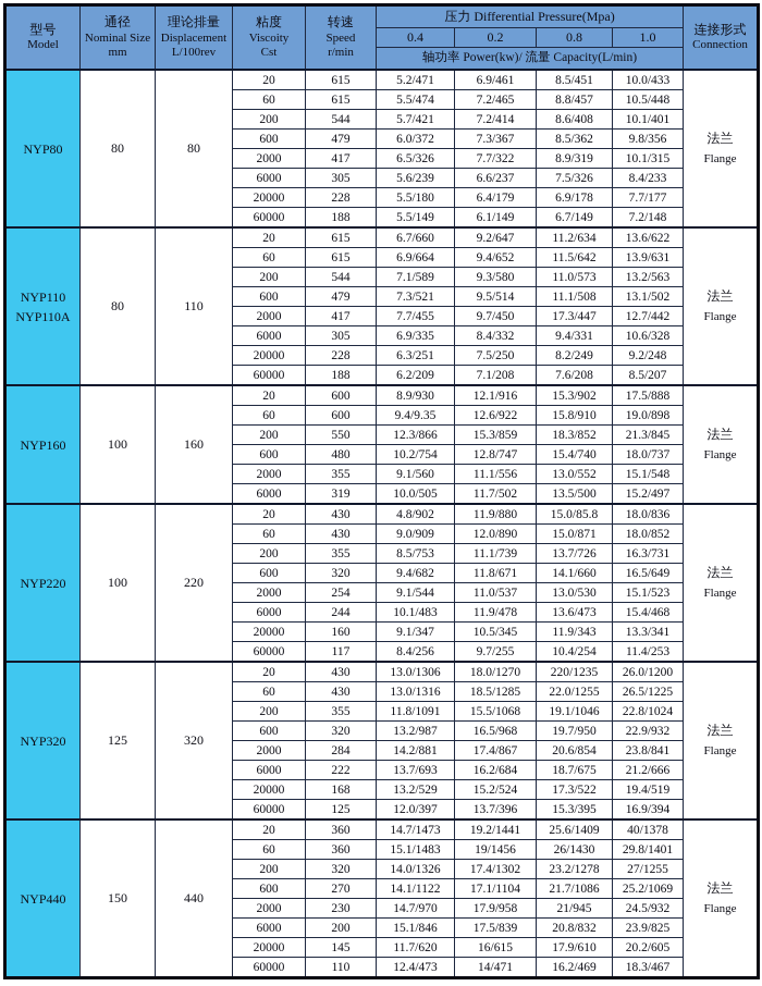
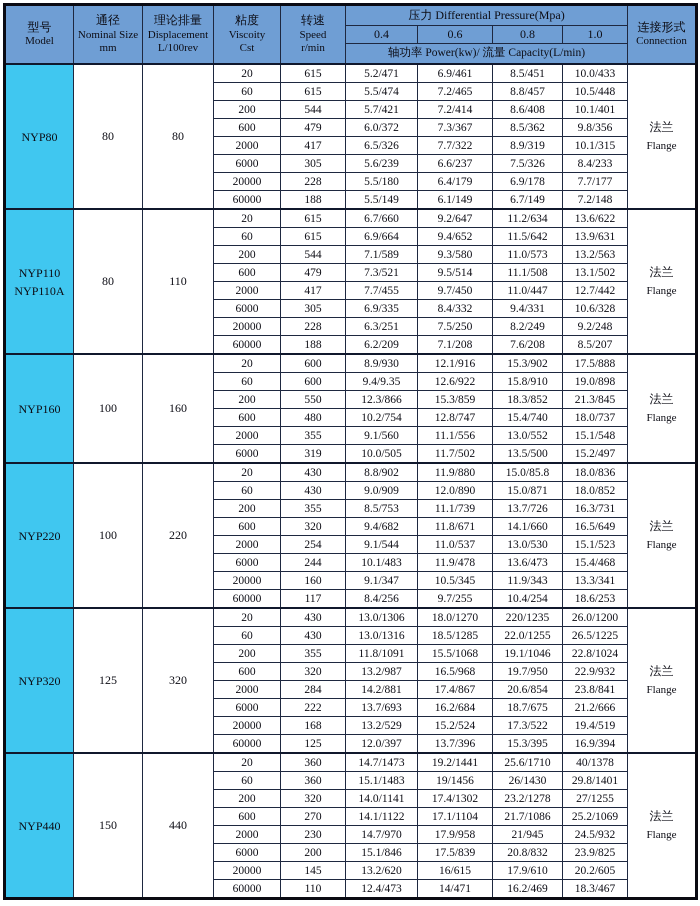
  型号 Model	通径 Nominal Size mm	理论排量 Displacement L/100rev	粘度 Viscoity Cst	转速 Speed r/min	压力 Differential Pressure(Mpa)	连接形式 Connection
- 0.4	0.2	0.8	1.0
+ 0.4	0.6	0.8	1.0
  轴功率 Power(kw)/ 流量 Capacity(L/min)
  NYP80	80	80	20	615	5.2/471	6.9/461	8.5/451	10.0/433	法兰Flange
  60	615	5.5/474	7.2/465	8.8/457	10.5/448
  200	544	5.7/421	7.2/414	8.6/408	10.1/401
  600	479	6.0/372	7.3/367	8.5/362	9.8/356
  2000	417	6.5/326	7.7/322	8.9/319	10.1/315
  6000	305	5.6/239	6.6/237	7.5/326	8.4/233
  20000	228	5.5/180	6.4/179	6.9/178	7.7/177
  60000	188	5.5/149	6.1/149	6.7/149	7.2/148
  NYP110NYP110A	80	110	20	615	6.7/660	9.2/647	11.2/634	13.6/622	法兰Flange
  60	615	6.9/664	9.4/652	11.5/642	13.9/631
  200	544	7.1/589	9.3/580	11.0/573	13.2/563
  600	479	7.3/521	9.5/514	11.1/508	13.1/502
- 2000	417	7.7/455	9.7/450	17.3/447	12.7/442
+ 2000	417	7.7/455	9.7/450	11.0/447	12.7/442
  6000	305	6.9/335	8.4/332	9.4/331	10.6/328
  20000	228	6.3/251	7.5/250	8.2/249	9.2/248
  60000	188	6.2/209	7.1/208	7.6/208	8.5/207
  NYP160	100	160	20	600	8.9/930	12.1/916	15.3/902	17.5/888	法兰Flange
  60	600	9.4/9.35	12.6/922	15.8/910	19.0/898
  200	550	12.3/866	15.3/859	18.3/852	21.3/845
  600	480	10.2/754	12.8/747	15.4/740	18.0/737
  2000	355	9.1/560	11.1/556	13.0/552	15.1/548
  6000	319	10.0/505	11.7/502	13.5/500	15.2/497
- NYP220	100	220	20	430	4.8/902	11.9/880	15.0/85.8	18.0/836	法兰Flange
+ NYP220	100	220	20	430	8.8/902	11.9/880	15.0/85.8	18.0/836	法兰Flange
  60	430	9.0/909	12.0/890	15.0/871	18.0/852
  200	355	8.5/753	11.1/739	13.7/726	16.3/731
  600	320	9.4/682	11.8/671	14.1/660	16.5/649
  2000	254	9.1/544	11.0/537	13.0/530	15.1/523
  6000	244	10.1/483	11.9/478	13.6/473	15.4/468
  20000	160	9.1/347	10.5/345	11.9/343	13.3/341
- 60000	117	8.4/256	9.7/255	10.4/254	11.4/253
+ 60000	117	8.4/256	9.7/255	10.4/254	18.6/253
  NYP320	125	320	20	430	13.0/1306	18.0/1270	220/1235	26.0/1200	法兰Flange
  60	430	13.0/1316	18.5/1285	22.0/1255	26.5/1225
  200	355	11.8/1091	15.5/1068	19.1/1046	22.8/1024
  600	320	13.2/987	16.5/968	19.7/950	22.9/932
  2000	284	14.2/881	17.4/867	20.6/854	23.8/841
  6000	222	13.7/693	16.2/684	18.7/675	21.2/666
  20000	168	13.2/529	15.2/524	17.3/522	19.4/519
  60000	125	12.0/397	13.7/396	15.3/395	16.9/394
- NYP440	150	440	20	360	14.7/1473	19.2/1441	25.6/1409	40/1378	法兰Flange
+ NYP440	150	440	20	360	14.7/1473	19.2/1441	25.6/1710	40/1378	法兰Flange
  60	360	15.1/1483	19/1456	26/1430	29.8/1401
- 200	320	14.0/1326	17.4/1302	23.2/1278	27/1255
+ 200	320	14.0/1141	17.4/1302	23.2/1278	27/1255
  600	270	14.1/1122	17.1/1104	21.7/1086	25.2/1069
  2000	230	14.7/970	17.9/958	21/945	24.5/932
  6000	200	15.1/846	17.5/839	20.8/832	23.9/825
- 20000	145	11.7/620	16/615	17.9/610	20.2/605
+ 20000	145	13.2/620	16/615	17.9/610	20.2/605
  60000	110	12.4/473	14/471	16.2/469	18.3/467
